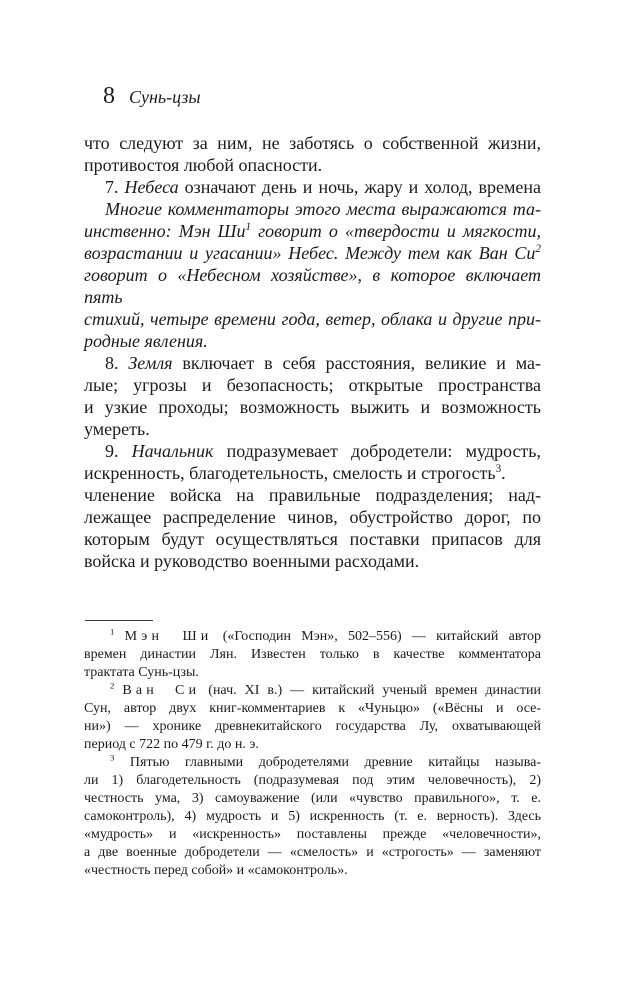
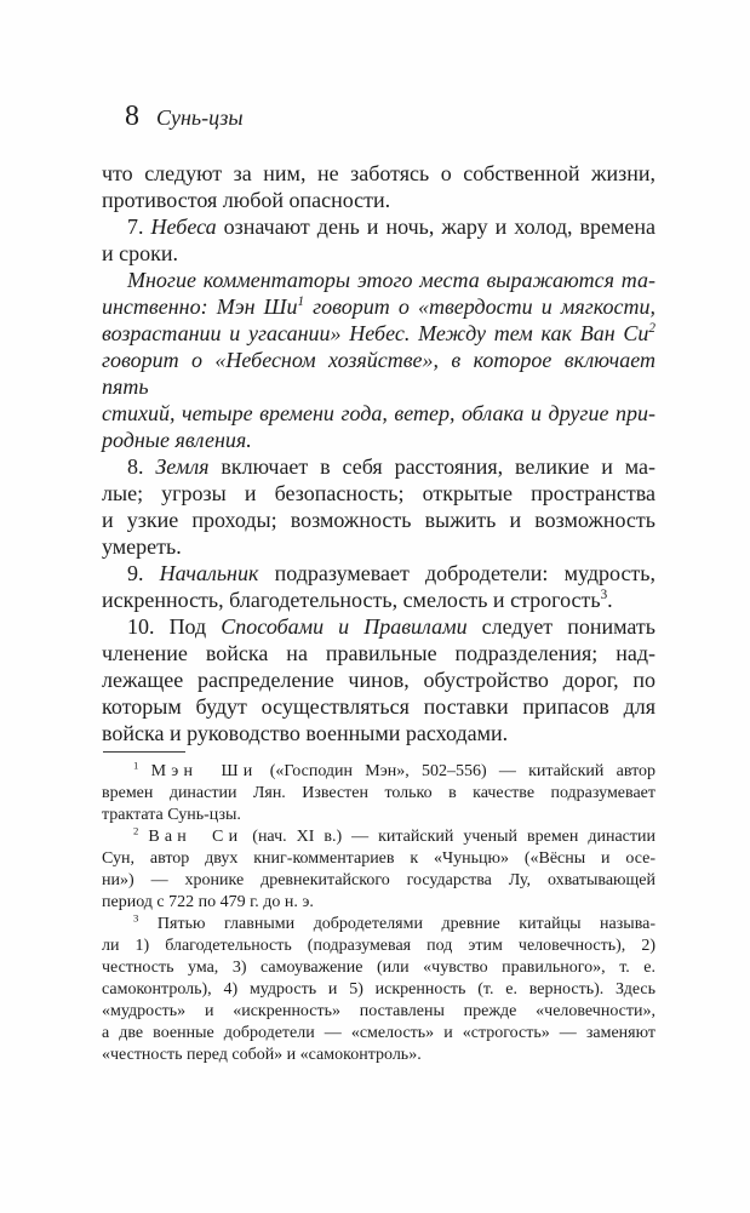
  8 Сунь-цзы
  что следуют за ним, не заботясь о собственной жизни,
  противостоя любой опасности.
  7. Небеса означают день и ночь, жару и холод, времена
+ и сроки.
  Многие комментаторы этого места выражаются та-
  инственно: Мэн Ши1 говорит о «твердости и мягкости,
  возрастании и угасании» Небес. Между тем как Ван Си2
  говорит о «Небесном хозяйстве», в которое включает пять
  стихий, четыре времени года, ветер, облака и другие при-
  родные явления.
  8. Земля включает в себя расстояния, великие и ма-
  лые; угрозы и безопасность; открытые пространства
  и узкие проходы; возможность выжить и возможность
  умереть.
  9. Начальник подразумевает добродетели: мудрость,
  искренность, благодетельность, смелость и строгость3.
+ 10. Под Способами и Правилами следует понимать
  членение войска на правильные подразделения; над-
  лежащее распределение чинов, обустройство дорог, по
  которым будут осуществляться поставки припасов для
  войска и руководство военными расходами.
  1 Мэн Ши («Господин Мэн», 502–556) — китайский автор
- времен династии Лян. Известен только в качестве комментатора
+ времен династии Лян. Известен только в качестве подразумевает
  трактата Сунь-цзы.
  2 Ван Си (нач. XI в.) — китайский ученый времен династии
  Сун, автор двух книг-комментариев к «Чуньцю» («Вёсны и осе-
  ни») — хронике древнекитайского государства Лу, охватывающей
  период с 722 по 479 г. до н. э.
  3 Пятью главными добродетелями древние китайцы называ-
  ли 1) благодетельность (подразумевая под этим человечность), 2)
  честность ума, 3) самоуважение (или «чувство правильного», т. е.
  самоконтроль), 4) мудрость и 5) искренность (т. е. верность). Здесь
  «мудрость» и «искренность» поставлены прежде «человечности»,
  а две военные добродетели — «смелость» и «строгость» — заменяют
  «честность перед собой» и «самоконтроль».
